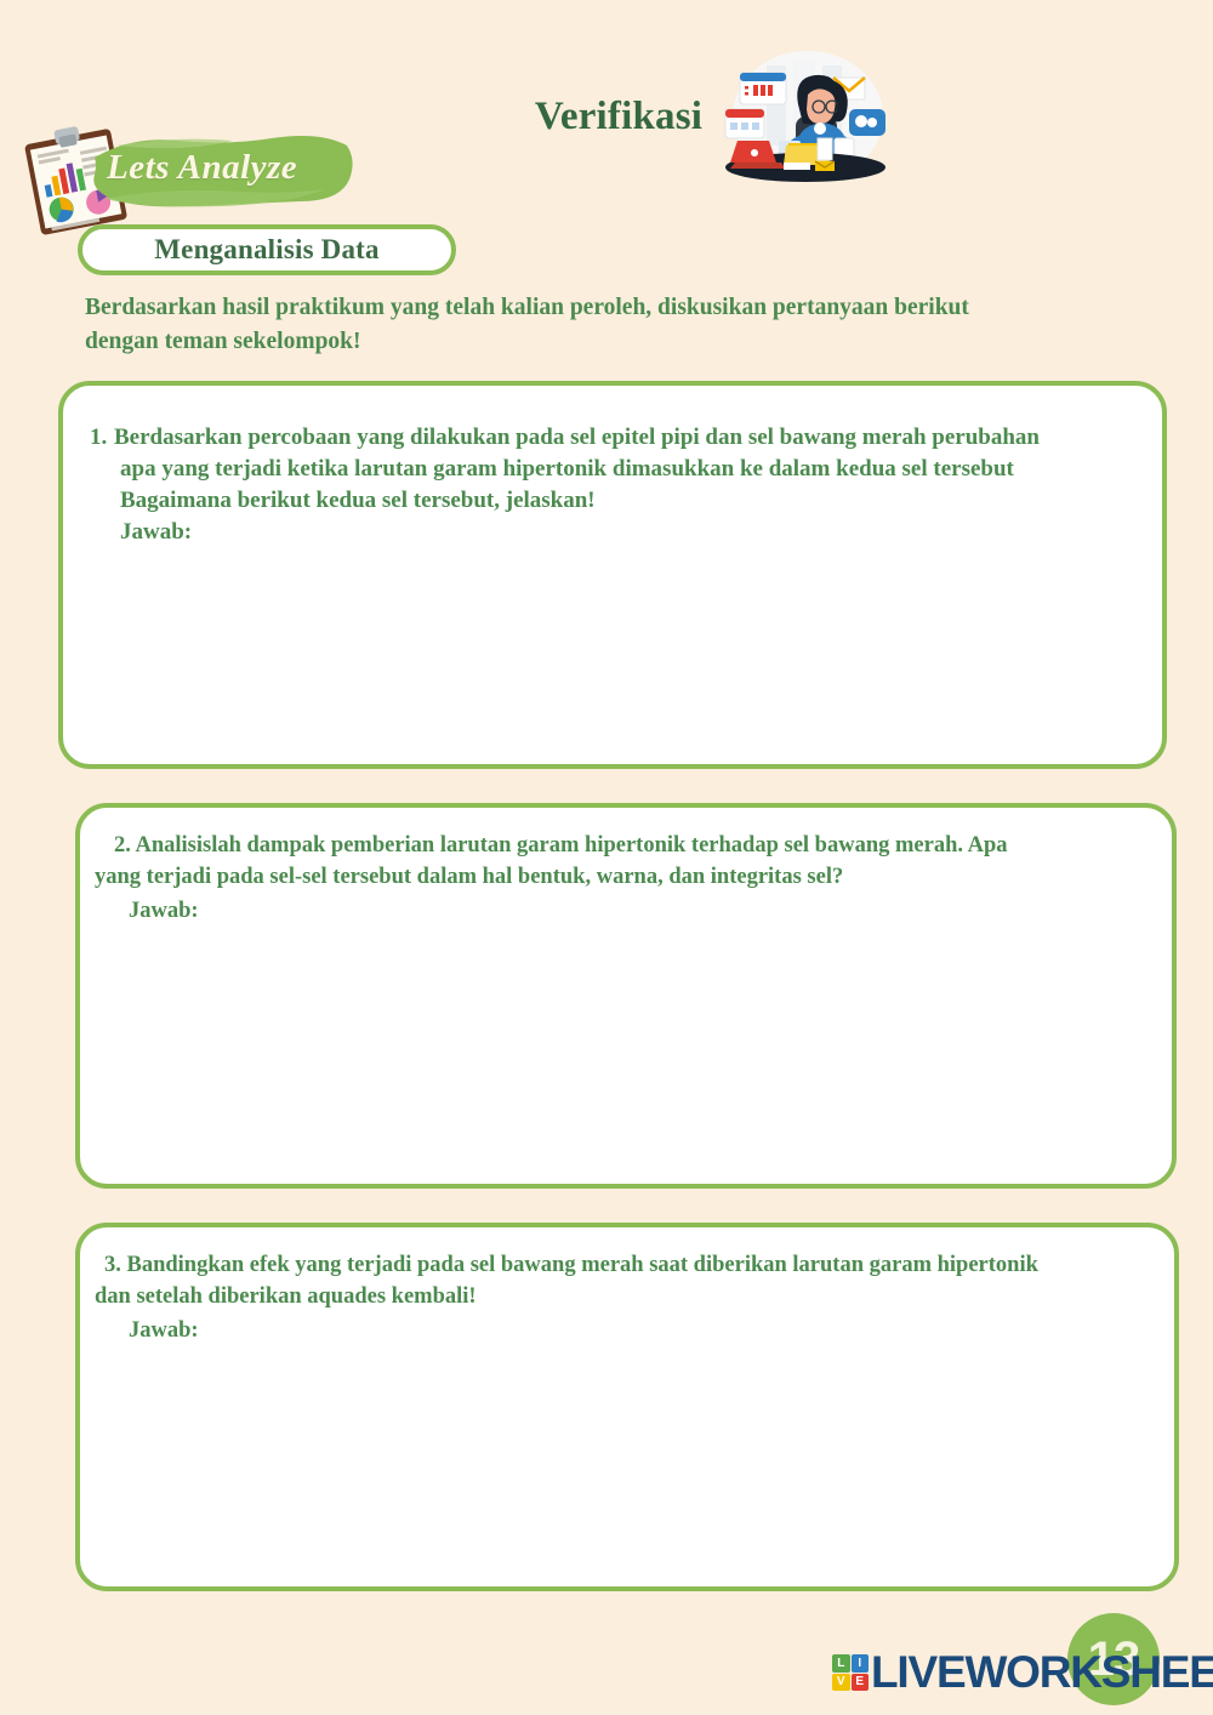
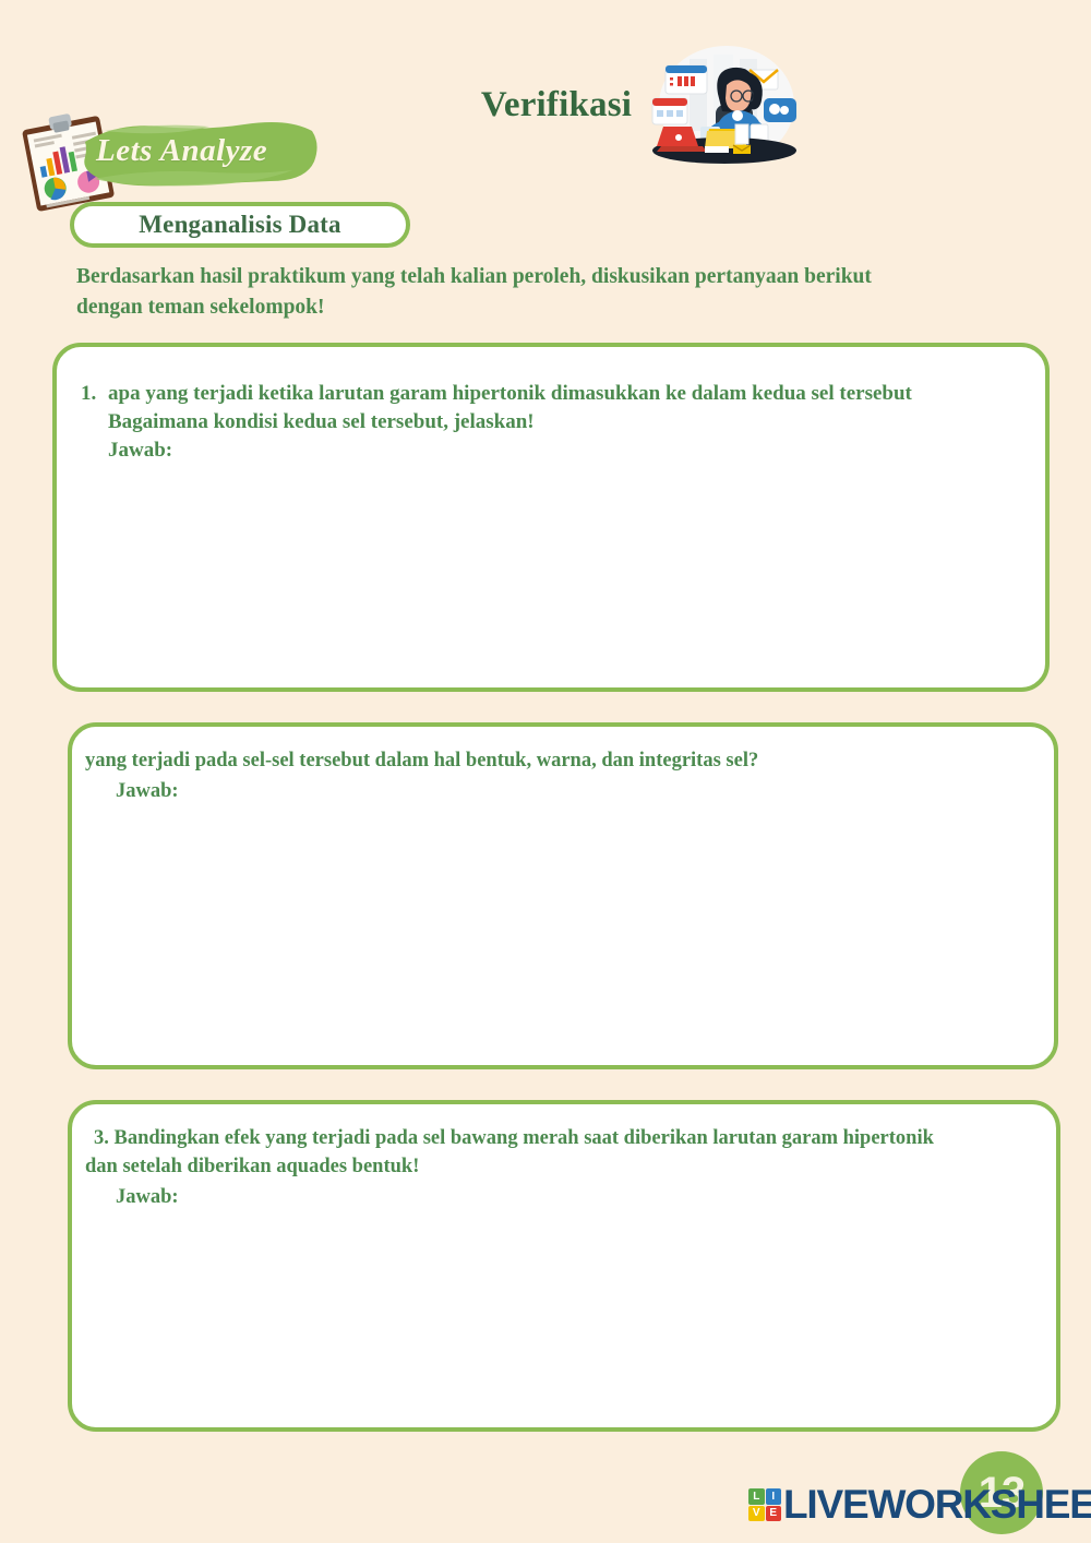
  Verifikasi
  Lets Analyze
  Menganalisis Data
  Berdasarkan hasil praktikum yang telah kalian peroleh, diskusikan pertanyaan berikut
  dengan teman sekelompok!
  1.
- Berdasarkan percobaan yang dilakukan pada sel epitel pipi dan sel bawang merah perubahan
  apa yang terjadi ketika larutan garam hipertonik dimasukkan ke dalam kedua sel tersebut
- Bagaimana berikut kedua sel tersebut, jelaskan!
+ Bagaimana kondisi kedua sel tersebut, jelaskan!
  Jawab:
- 2. Analisislah dampak pemberian larutan garam hipertonik terhadap sel bawang merah. Apa
  yang terjadi pada sel-sel tersebut dalam hal bentuk, warna, dan integritas sel?
  Jawab:
  3. Bandingkan efek yang terjadi pada sel bawang merah saat diberikan larutan garam hipertonik
- dan setelah diberikan aquades kembali!
+ dan setelah diberikan aquades bentuk!
  Jawab:
  13
  L
  I
  V
  E
  LIVEWORKSHEE
